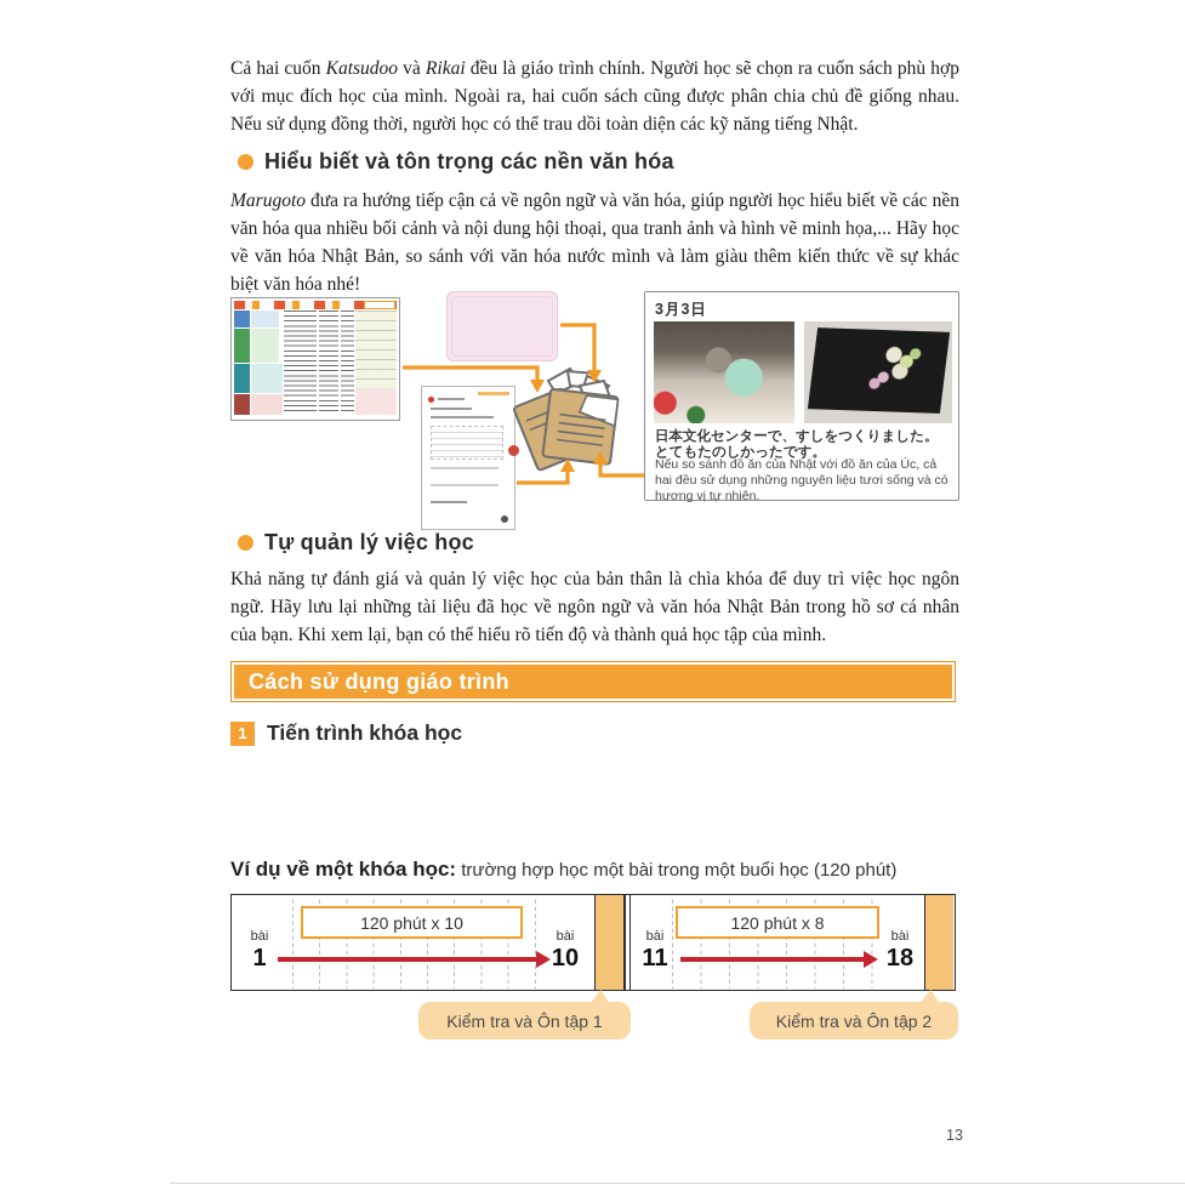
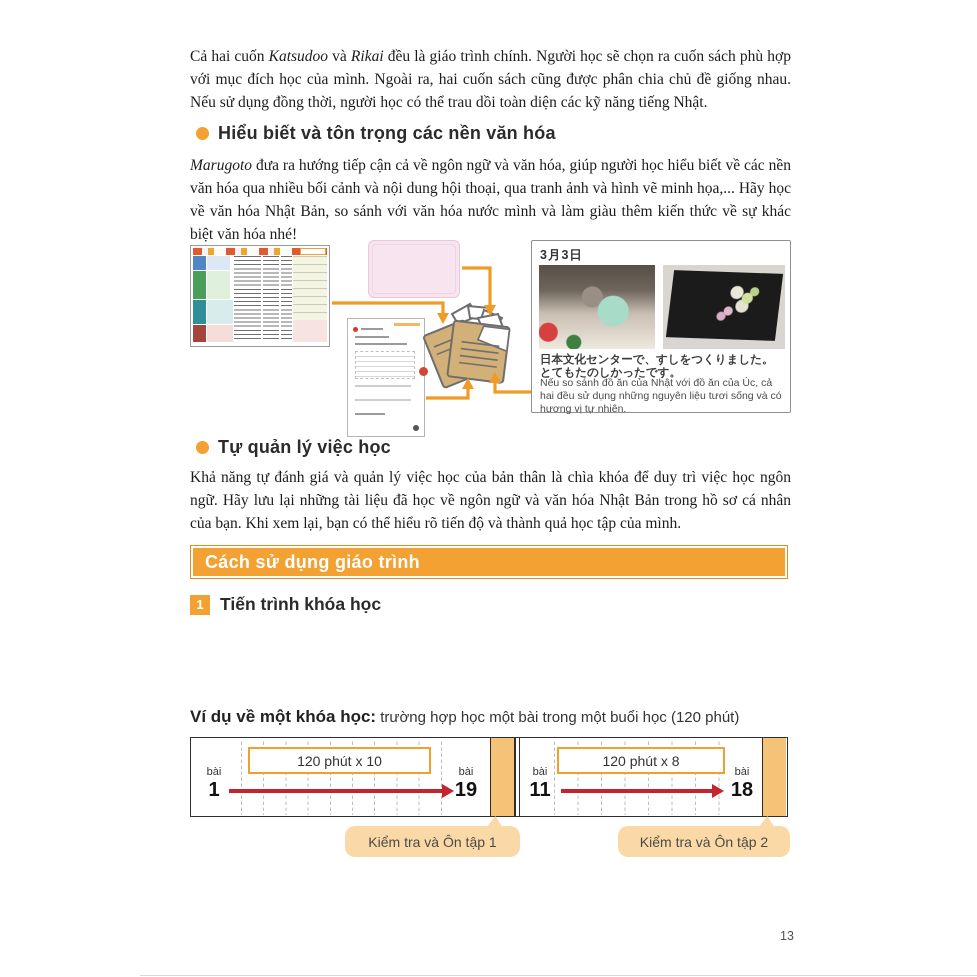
  Cả hai cuốn Katsudoo và Rikai đều là giáo trình chính. Người học sẽ chọn ra cuốn sách phù hợp với mục đích học của mình. Ngoài ra, hai cuốn sách cũng được phân chia chủ đề giống nhau. Nếu sử dụng đồng thời, người học có thể trau dồi toàn diện các kỹ năng tiếng Nhật.
  Hiểu biết và tôn trọng các nền văn hóa
  Marugoto đưa ra hướng tiếp cận cả về ngôn ngữ và văn hóa, giúp người học hiểu biết về các nền văn hóa qua nhiều bối cảnh và nội dung hội thoại, qua tranh ảnh và hình vẽ minh họa,... Hãy học về văn hóa Nhật Bản, so sánh với văn hóa nước mình và làm giàu thêm kiến thức về sự khác biệt văn hóa nhé!
  3月3日
  日本文化センターで、すしをつくりました。
  とてもたのしかったです。
  Nếu so sánh đồ ăn của Nhật với đồ ăn của Úc, cả hai đều sử dụng những nguyên liệu tươi sống và có hương vị tự nhiên.
  Tự quản lý việc học
  Khả năng tự đánh giá và quản lý việc học của bản thân là chìa khóa để duy trì việc học ngôn ngữ. Hãy lưu lại những tài liệu đã học về ngôn ngữ và văn hóa Nhật Bản trong hồ sơ cá nhân của bạn. Khi xem lại, bạn có thể hiểu rõ tiến độ và thành quả học tập của mình.
  Cách sử dụng giáo trình
  1
  Tiến trình khóa học
  Ví dụ về một khóa học: trường hợp học một bài trong một buổi học (120 phút)
  bài
  1
  bài
- 10
+ 19
  bài
  11
  bài
  18
  120 phút x 10
  120 phút x 8
  Kiểm tra và Ôn tập 1
  Kiểm tra và Ôn tập 2
  13
